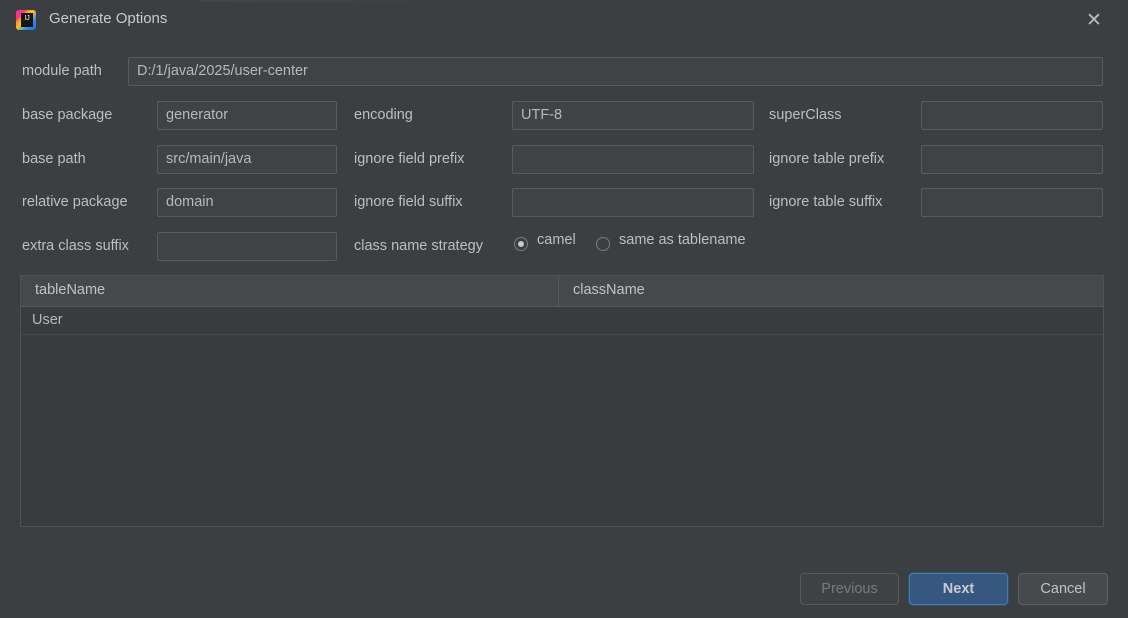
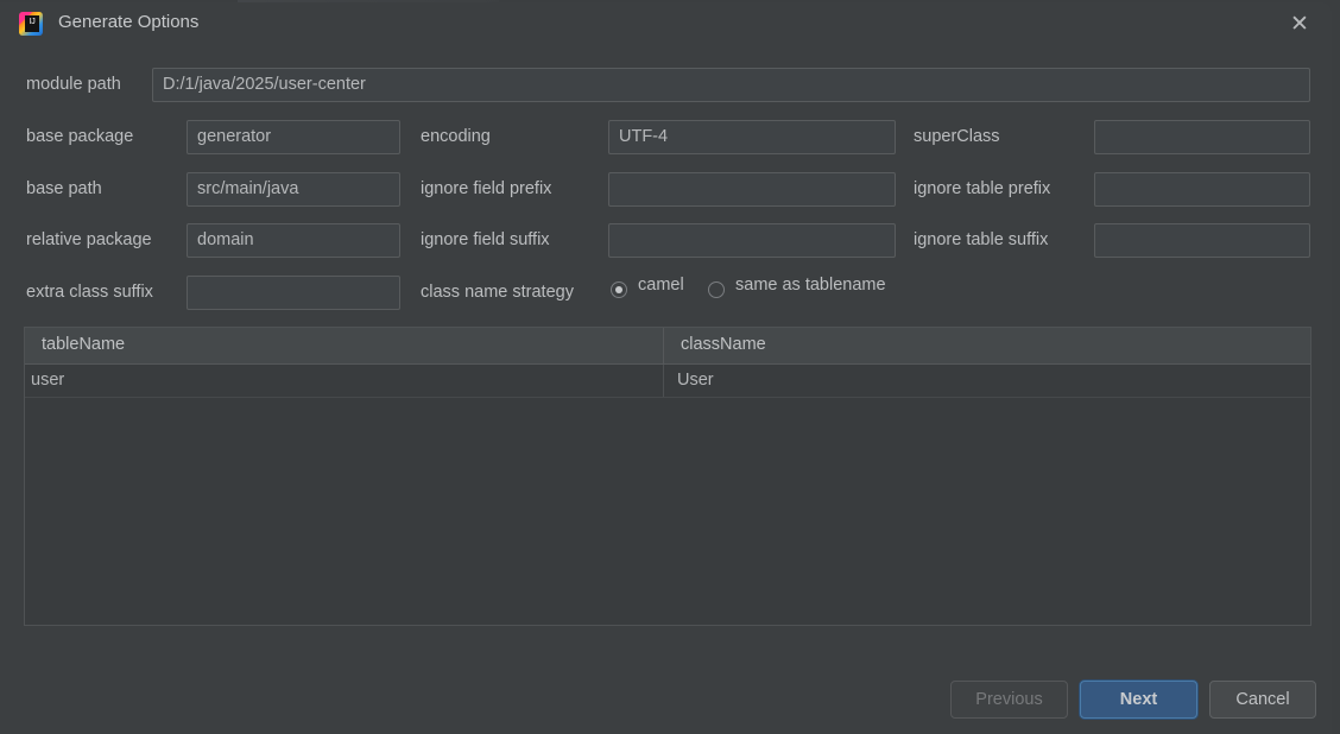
  Generate Options
  ✕
  module path
  D:/1/java/2025/user-center
  base package
  generator
  encoding
- UTF-8
+ UTF-4
  superClass
  base path
  src/main/java
  ignore field prefix
  ignore table prefix
  relative package
  domain
  ignore field suffix
  ignore table suffix
  extra class suffix
  class name strategy
  camel
  same as tablename
  tableName
  className
+ user
  User
  Previous
  Next
  Cancel
